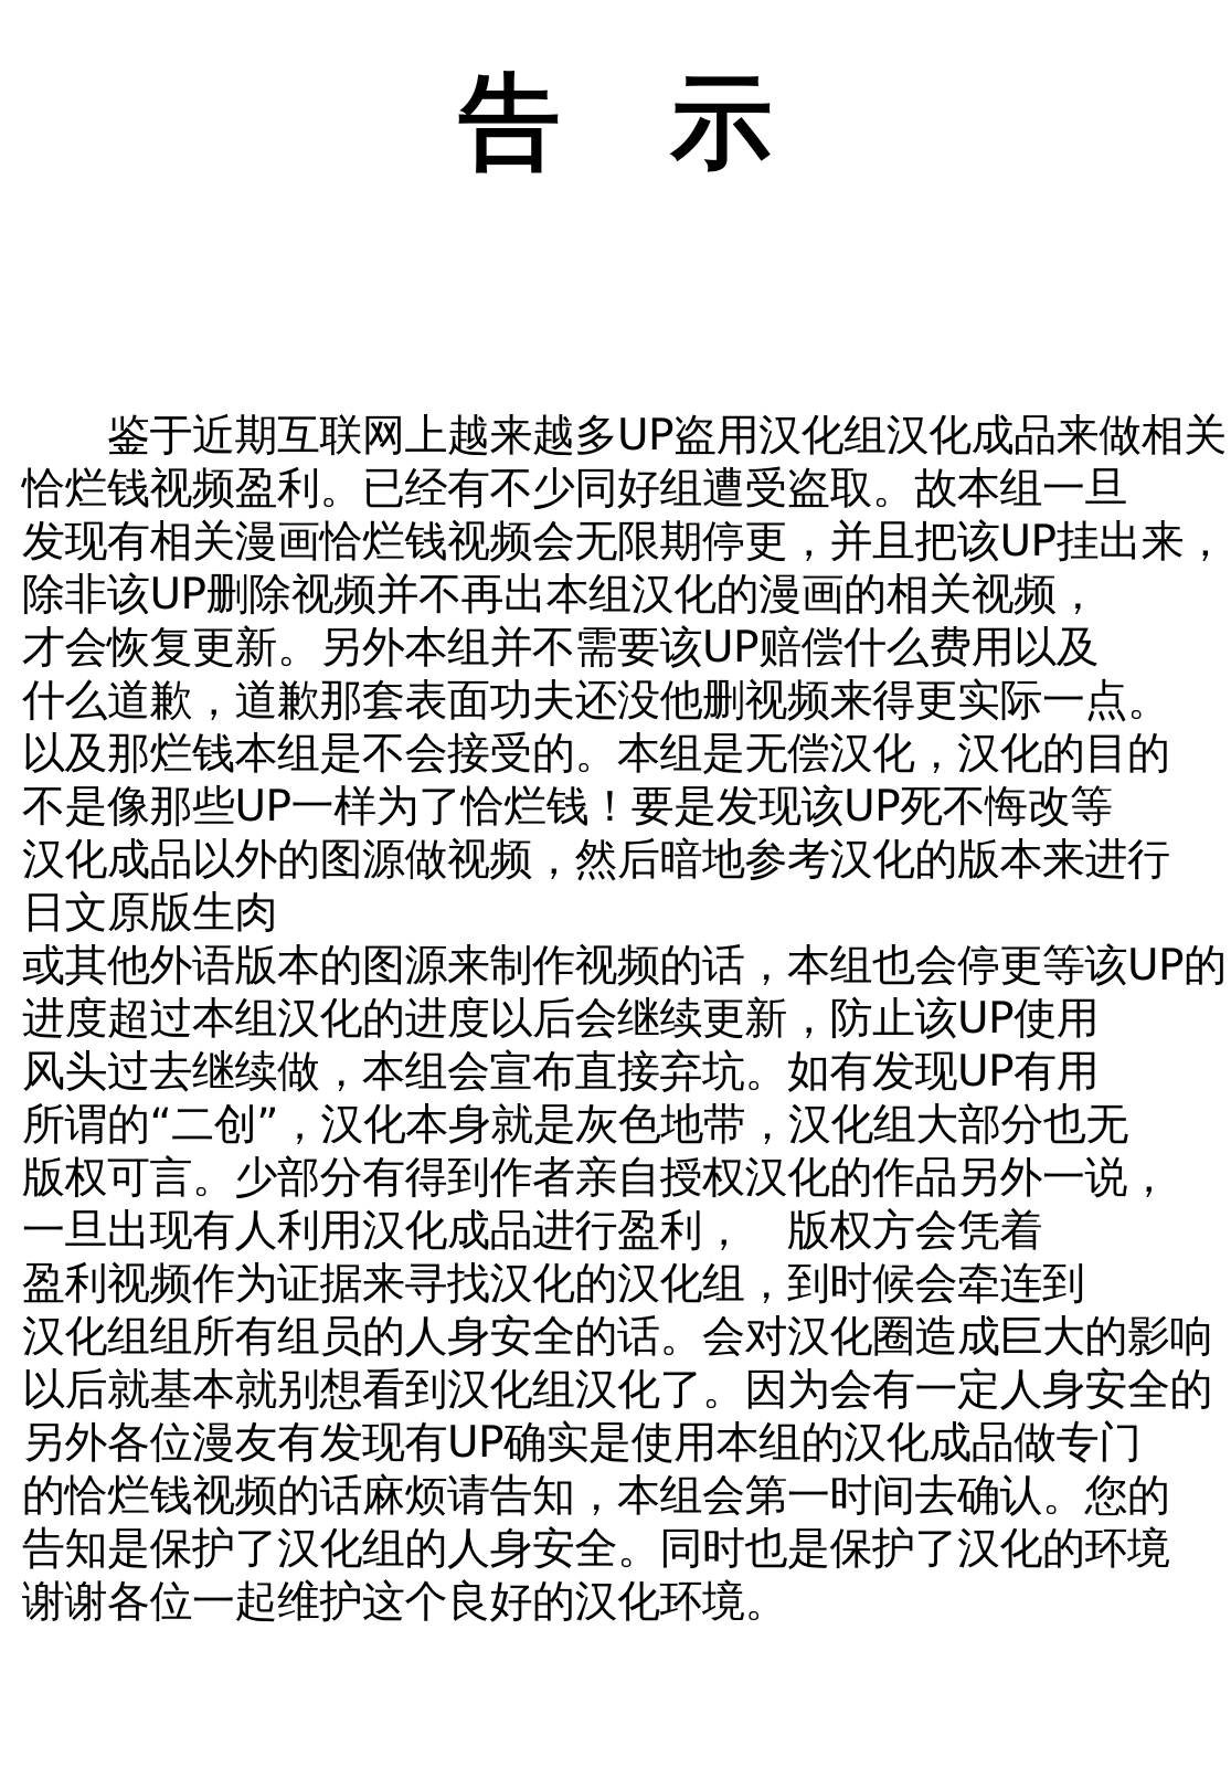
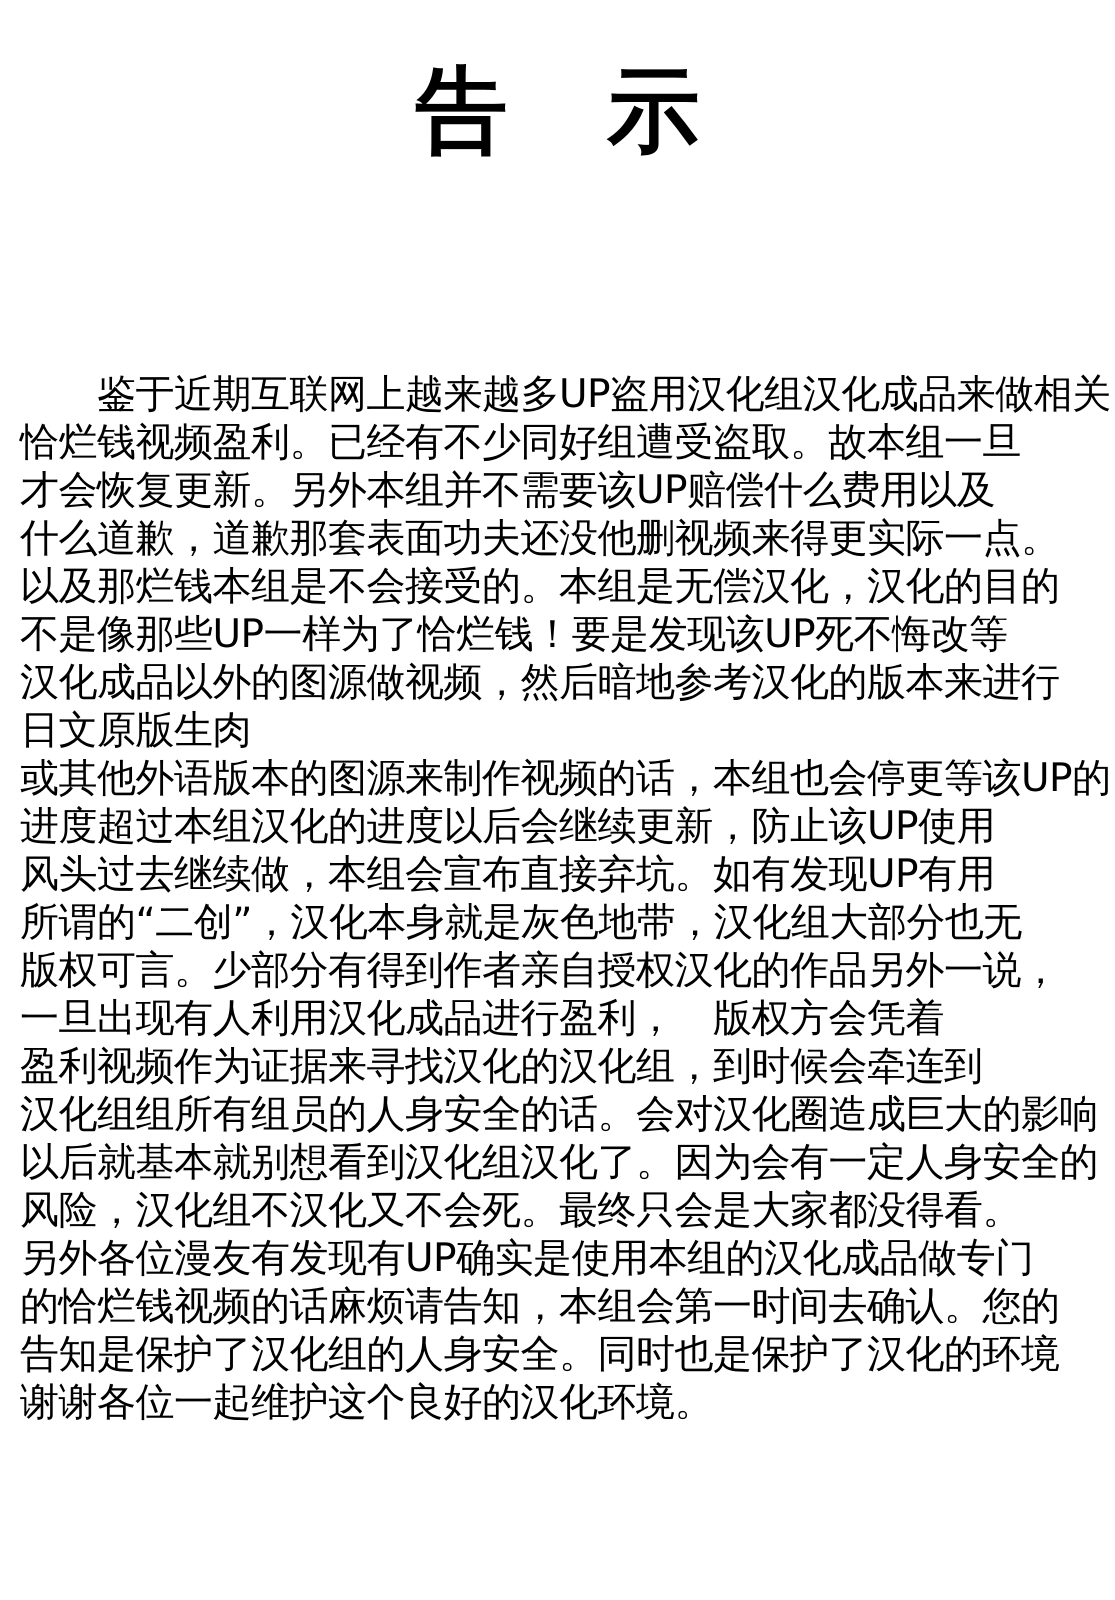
  告
  示
  鉴于近期互联网上越来越多UP盗用汉化组汉化成品来做相关
  恰烂钱视频盈利。已经有不少同好组遭受盗取。故本组一旦
- 发现有相关漫画恰烂钱视频会无限期停更，并且把该UP挂出来，
- 除非该UP删除视频并不再出本组汉化的漫画的相关视频，
  才会恢复更新。另外本组并不需要该UP赔偿什么费用以及
  什么道歉，道歉那套表面功夫还没他删视频来得更实际一点。
  以及那烂钱本组是不会接受的。本组是无偿汉化，汉化的目的
  不是像那些UP一样为了恰烂钱！要是发现该UP死不悔改等
  汉化成品以外的图源做视频，然后暗地参考汉化的版本来进行
  日文原版生肉
  或其他外语版本的图源来制作视频的话，本组也会停更等该UP的
  进度超过本组汉化的进度以后会继续更新，防止该UP使用
  风头过去继续做，本组会宣布直接弃坑。如有发现UP有用
  所谓的“二创”，汉化本身就是灰色地带，汉化组大部分也无
  版权可言。少部分有得到作者亲自授权汉化的作品另外一说，
  一旦出现有人利用汉化成品进行盈利， 版权方会凭着
  盈利视频作为证据来寻找汉化的汉化组，到时候会牵连到
  汉化组组所有组员的人身安全的话。会对汉化圈造成巨大的影响
  以后就基本就别想看到汉化组汉化了。因为会有一定人身安全的
+ 风险，汉化组不汉化又不会死。最终只会是大家都没得看。
  另外各位漫友有发现有UP确实是使用本组的汉化成品做专门
  的恰烂钱视频的话麻烦请告知，本组会第一时间去确认。您的
  告知是保护了汉化组的人身安全。同时也是保护了汉化的环境
  谢谢各位一起维护这个良好的汉化环境。
